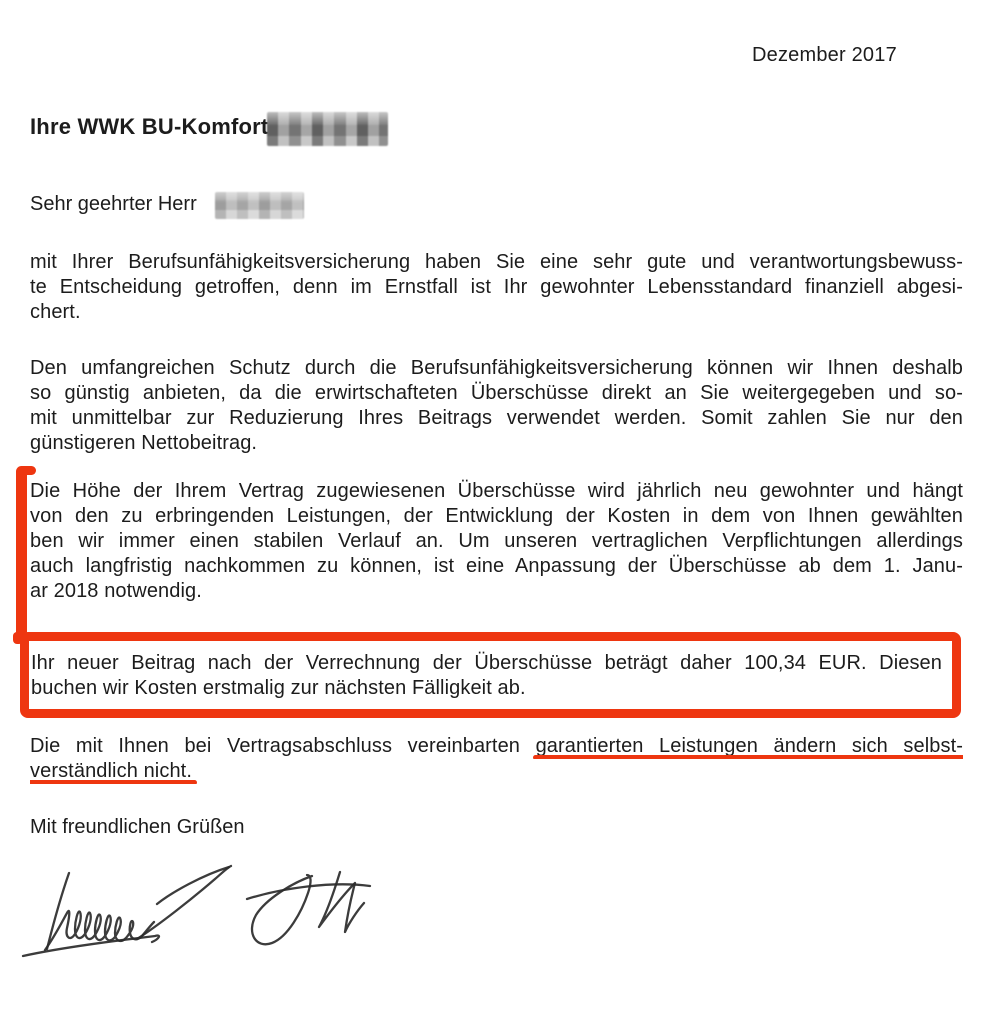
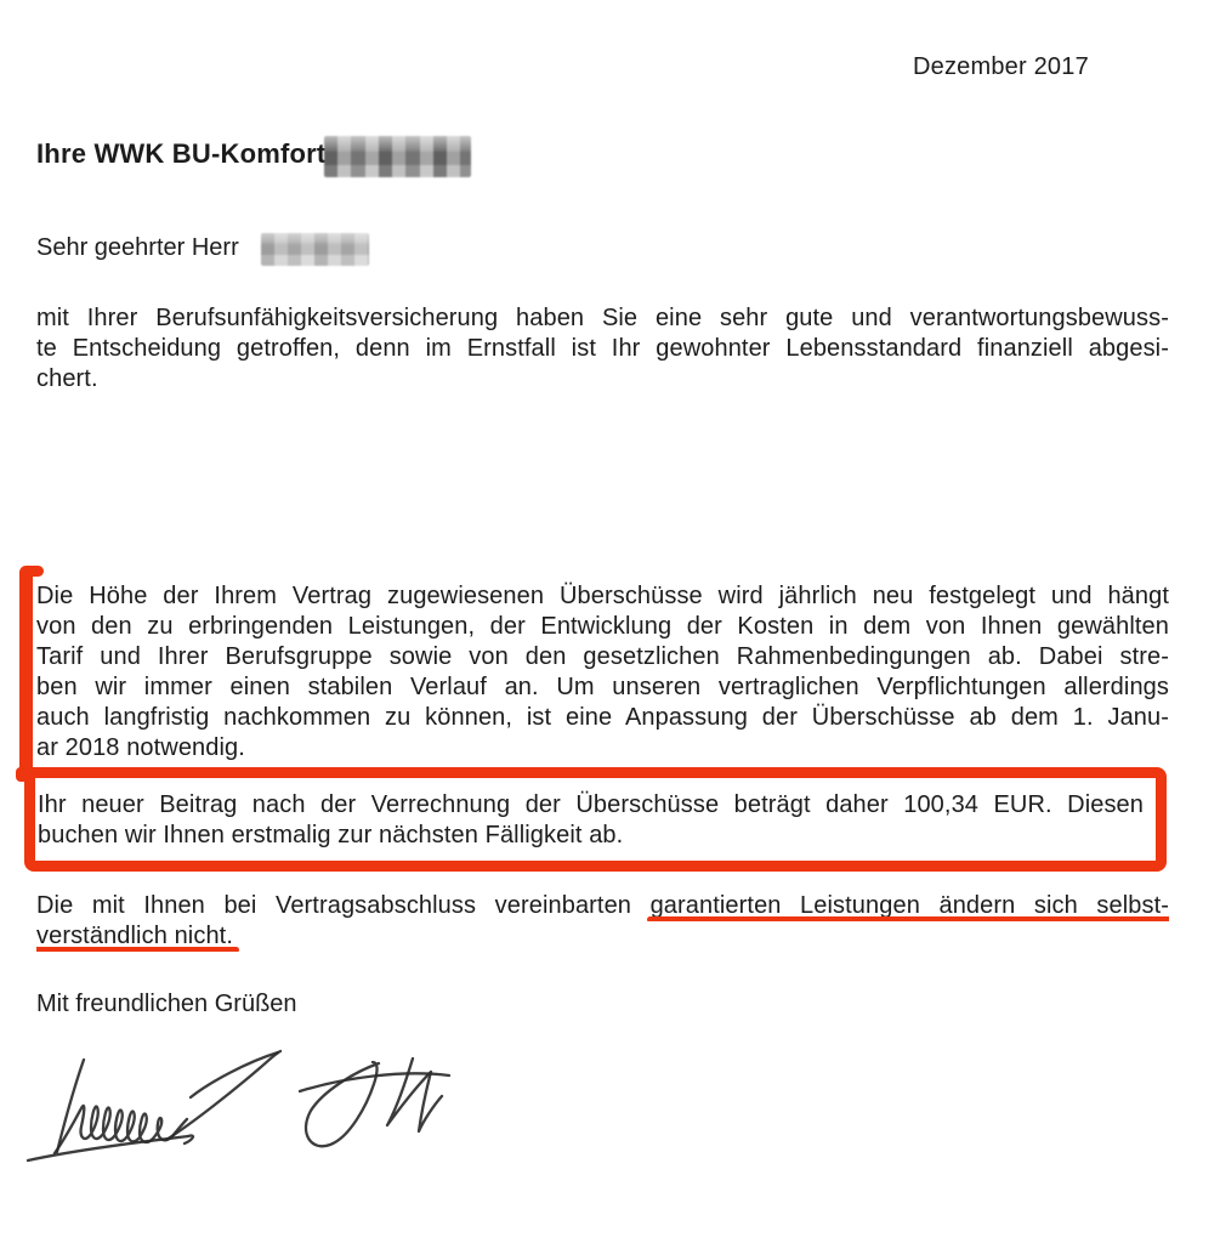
  Dezember 2017
  Ihre WWK BU-Komfort
  Sehr geehrter Herr
  mit Ihrer Berufsunfähigkeitsversicherung haben Sie eine sehr gute und verantwortungsbewuss-
  te Entscheidung getroffen, denn im Ernstfall ist Ihr gewohnter Lebensstandard finanziell abgesi-
  chert.
- Den umfangreichen Schutz durch die Berufsunfähigkeitsversicherung können wir Ihnen deshalb
- so günstig anbieten, da die erwirtschafteten Überschüsse direkt an Sie weitergegeben und so-
- mit unmittelbar zur Reduzierung Ihres Beitrags verwendet werden. Somit zahlen Sie nur den
- günstigeren Nettobeitrag.
- Die Höhe der Ihrem Vertrag zugewiesenen Überschüsse wird jährlich neu gewohnter und hängt
+ Die Höhe der Ihrem Vertrag zugewiesenen Überschüsse wird jährlich neu festgelegt und hängt
  von den zu erbringenden Leistungen, der Entwicklung der Kosten in dem von Ihnen gewählten
+ Tarif und Ihrer Berufsgruppe sowie von den gesetzlichen Rahmenbedingungen ab. Dabei stre-
  ben wir immer einen stabilen Verlauf an. Um unseren vertraglichen Verpflichtungen allerdings
  auch langfristig nachkommen zu können, ist eine Anpassung der Überschüsse ab dem 1. Janu-
  ar 2018 notwendig.
  Ihr neuer Beitrag nach der Verrechnung der Überschüsse beträgt daher 100,34 EUR. Diesen
- buchen wir Kosten erstmalig zur nächsten Fälligkeit ab.
+ buchen wir Ihnen erstmalig zur nächsten Fälligkeit ab.
  Die mit Ihnen bei Vertragsabschluss vereinbarten garantierten Leistungen ändern sich selbst-
  verständlich nicht.
  Mit freundlichen Grüßen
